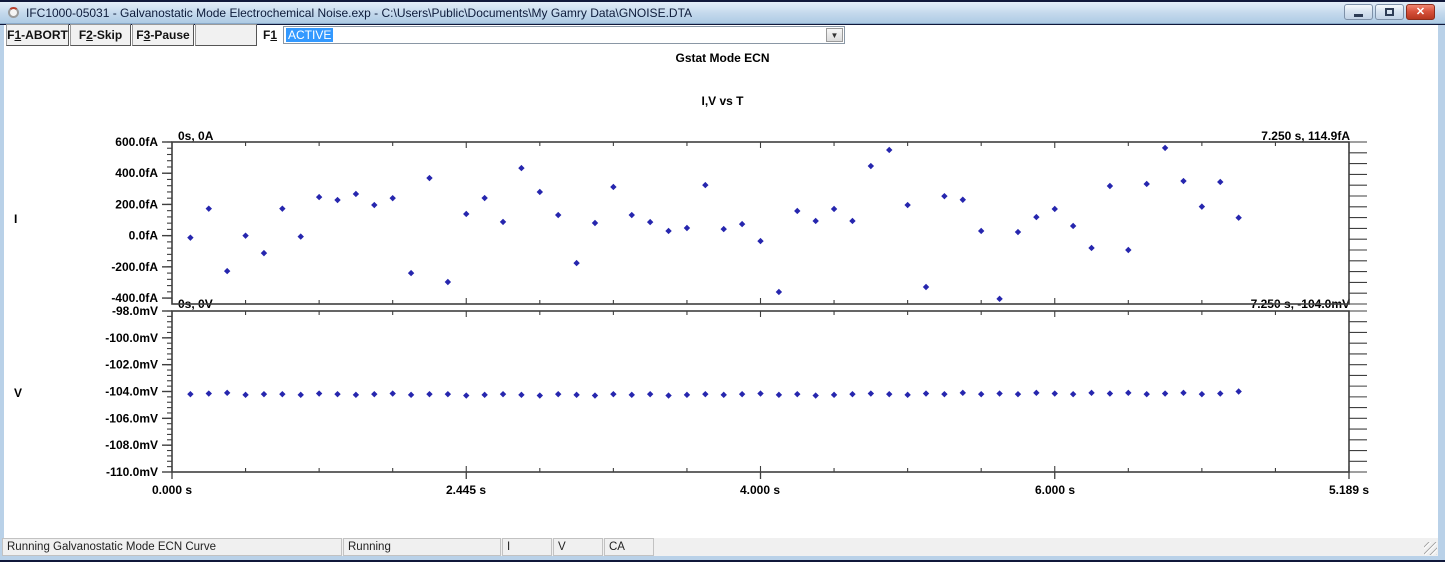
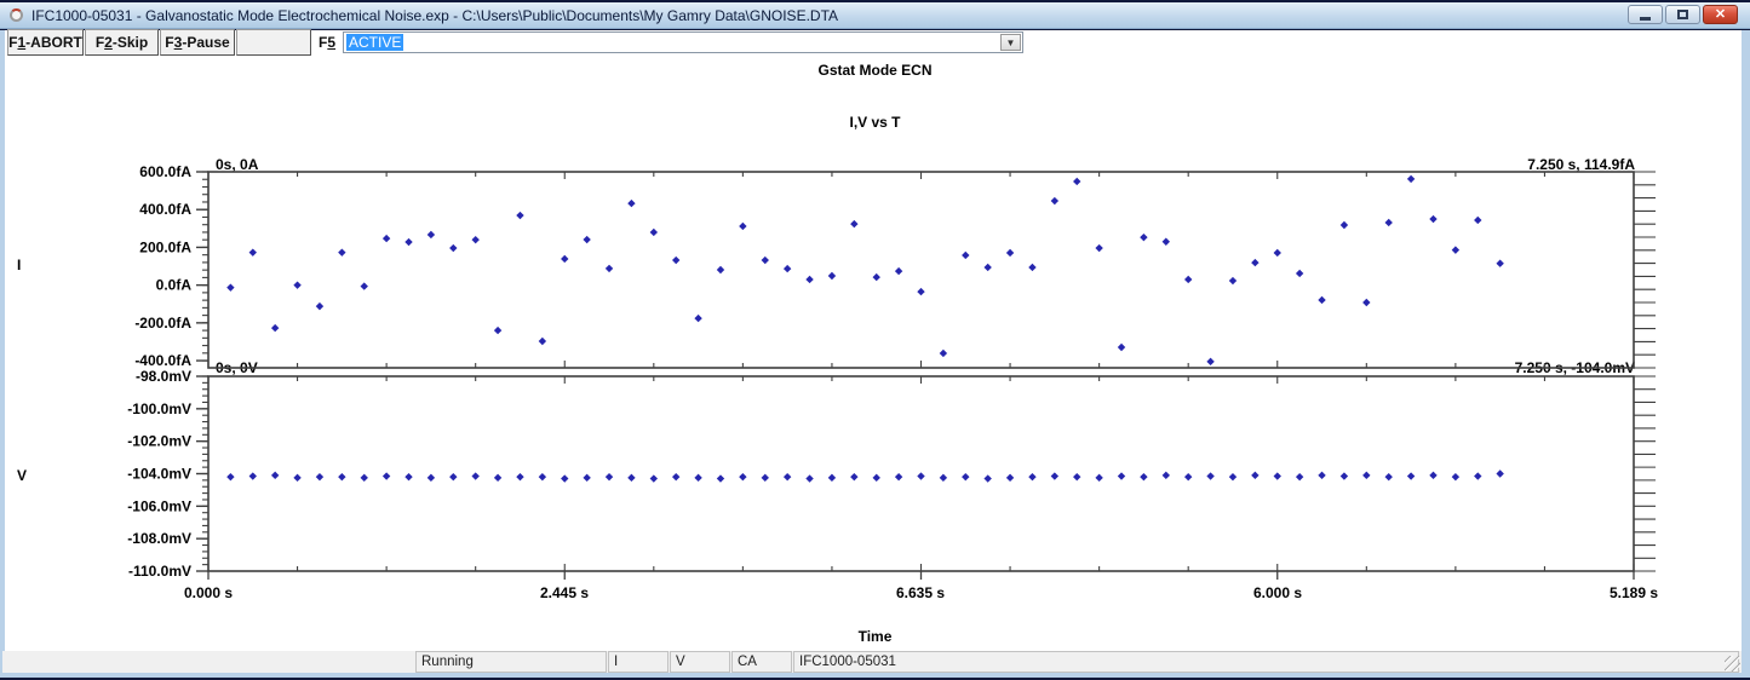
  IFC1000-05031 - Galvanostatic Mode Electrochemical Noise.exp - C:\Users\Public\Documents\My Gamry Data\GNOISE.DTA
  ✕
  F1-ABORT
  F2-Skip
  F3-Pause
- F1
+ F5
  ACTIVE
  ▼
  Gstat Mode ECN
  I,V vs T
  I
  V
+ Time
  0s, 0A
  7.250 s, 114.9fA
  0.000 s
  2.445 s
- 4.000 s
+ 6.635 s
  6.000 s
  5.189 s
  600.0fA
  400.0fA
  200.0fA
  0.0fA
  -200.0fA
  -400.0fA
  -98.0mV
  -100.0mV
  -102.0mV
  -104.0mV
  -106.0mV
  -108.0mV
  -110.0mV
- Running Galvanostatic Mode ECN Curve
  Running
  I
  V
  CA
+ IFC1000-05031
